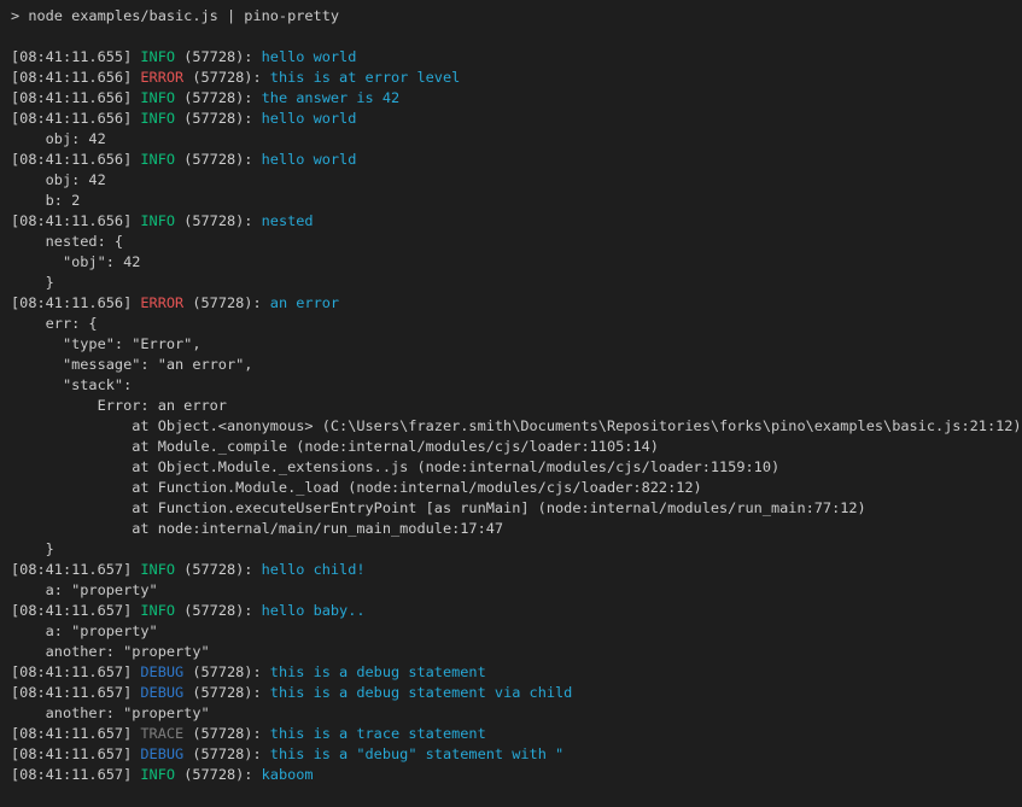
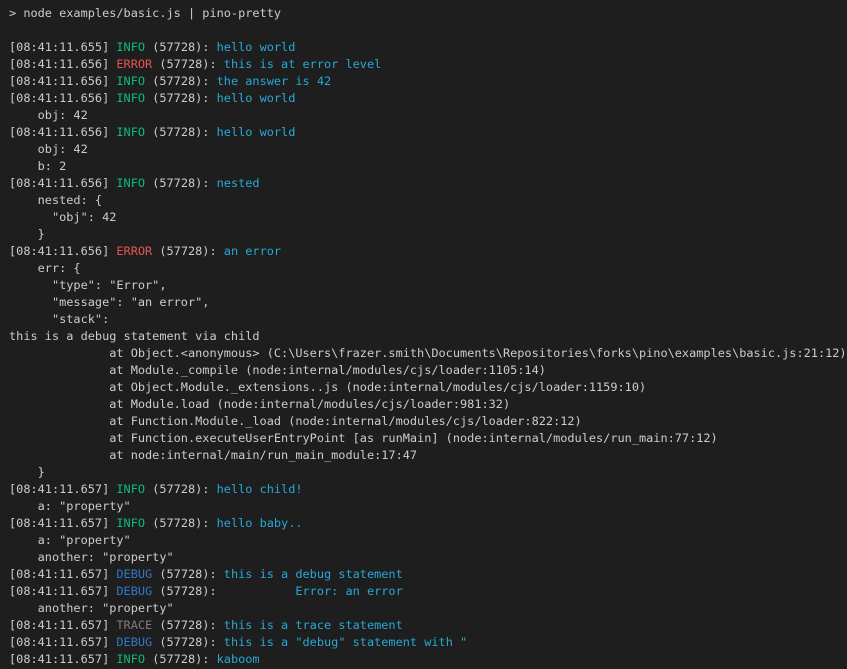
  > node examples/basic.js | pino-pretty
  [08:41:11.655] INFO (57728): hello world
  [08:41:11.656] ERROR (57728): this is at error level
  [08:41:11.656] INFO (57728): the answer is 42
  [08:41:11.656] INFO (57728): hello world
  obj: 42
  [08:41:11.656] INFO (57728): hello world
  obj: 42
  b: 2
  [08:41:11.656] INFO (57728): nested
  nested: {
  "obj": 42
  }
  [08:41:11.656] ERROR (57728): an error
  err: {
  "type": "Error",
  "message": "an error",
  "stack":
- Error: an error
+ this is a debug statement via child
  at Object.<anonymous> (C:\Users\frazer.smith\Documents\Repositories\forks\pino\examples\basic.js:21:12)
  at Module._compile (node:internal/modules/cjs/loader:1105:14)
  at Object.Module._extensions..js (node:internal/modules/cjs/loader:1159:10)
+ at Module.load (node:internal/modules/cjs/loader:981:32)
  at Function.Module._load (node:internal/modules/cjs/loader:822:12)
  at Function.executeUserEntryPoint [as runMain] (node:internal/modules/run_main:77:12)
  at node:internal/main/run_main_module:17:47
  }
  [08:41:11.657] INFO (57728): hello child!
  a: "property"
  [08:41:11.657] INFO (57728): hello baby..
  a: "property"
  another: "property"
  [08:41:11.657] DEBUG (57728): this is a debug statement
- [08:41:11.657] DEBUG (57728): this is a debug statement via child
+ [08:41:11.657] DEBUG (57728): Error: an error
  another: "property"
  [08:41:11.657] TRACE (57728): this is a trace statement
  [08:41:11.657] DEBUG (57728): this is a "debug" statement with "
  [08:41:11.657] INFO (57728): kaboom
